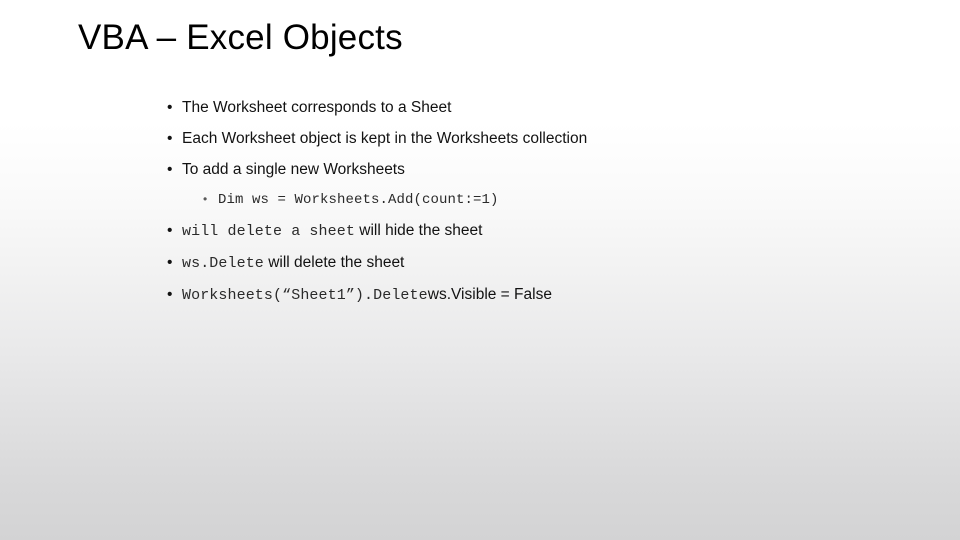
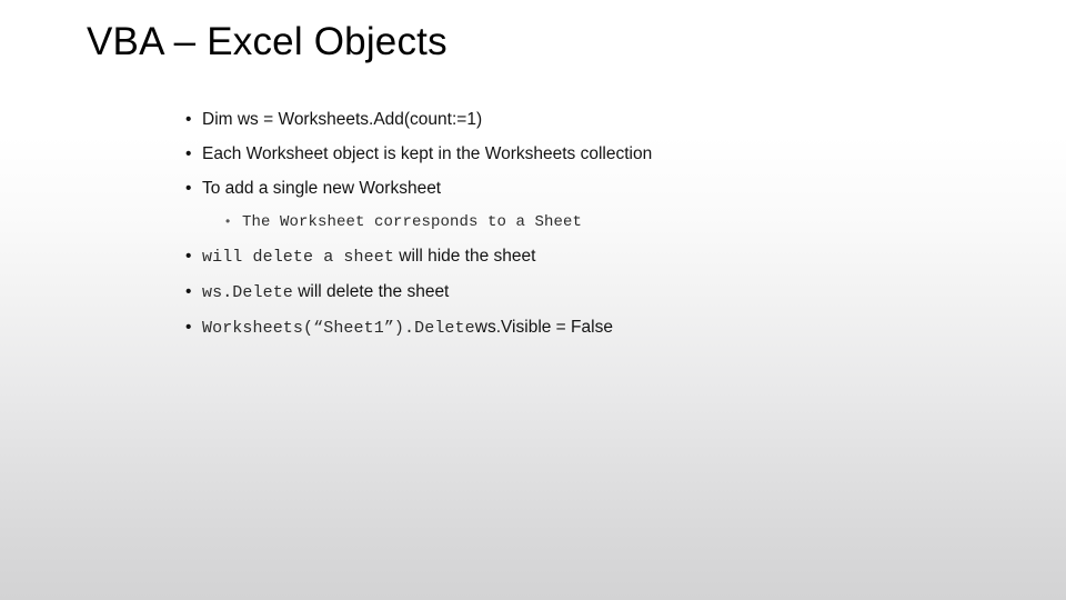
  VBA – Excel Objects
  •
- The Worksheet corresponds to a Sheet
+ Dim ws = Worksheets.Add(count:=1)
  •
  Each Worksheet object is kept in the Worksheets collection
  •
- To add a single new Worksheets
+ To add a single new Worksheet
  •
- Dim ws = Worksheets.Add(count:=1)
+ The Worksheet corresponds to a Sheet
  •
  will delete a sheet will hide the sheet
  •
  ws.Delete will delete the sheet
  •
  Worksheets(“Sheet1”).Deletews.Visible = False
